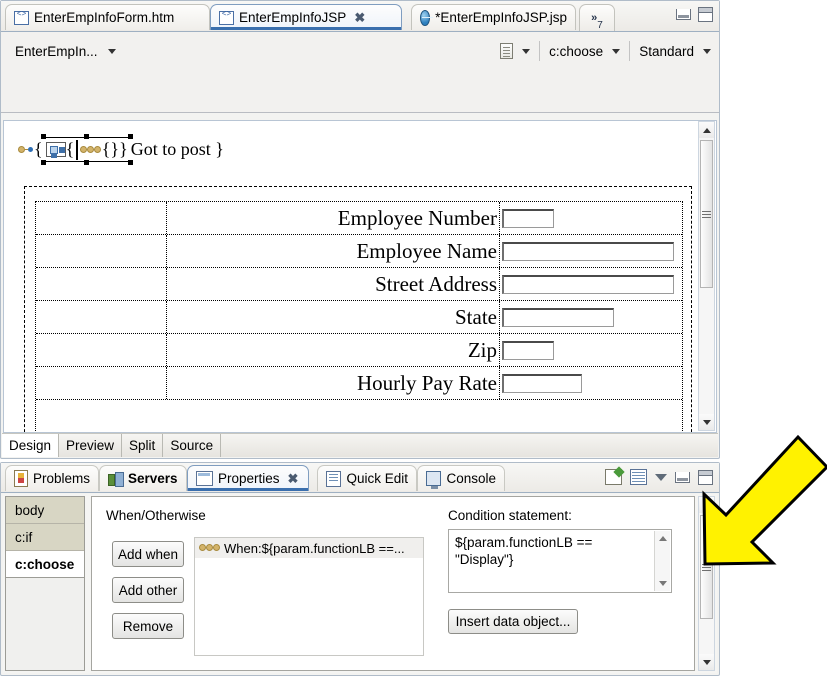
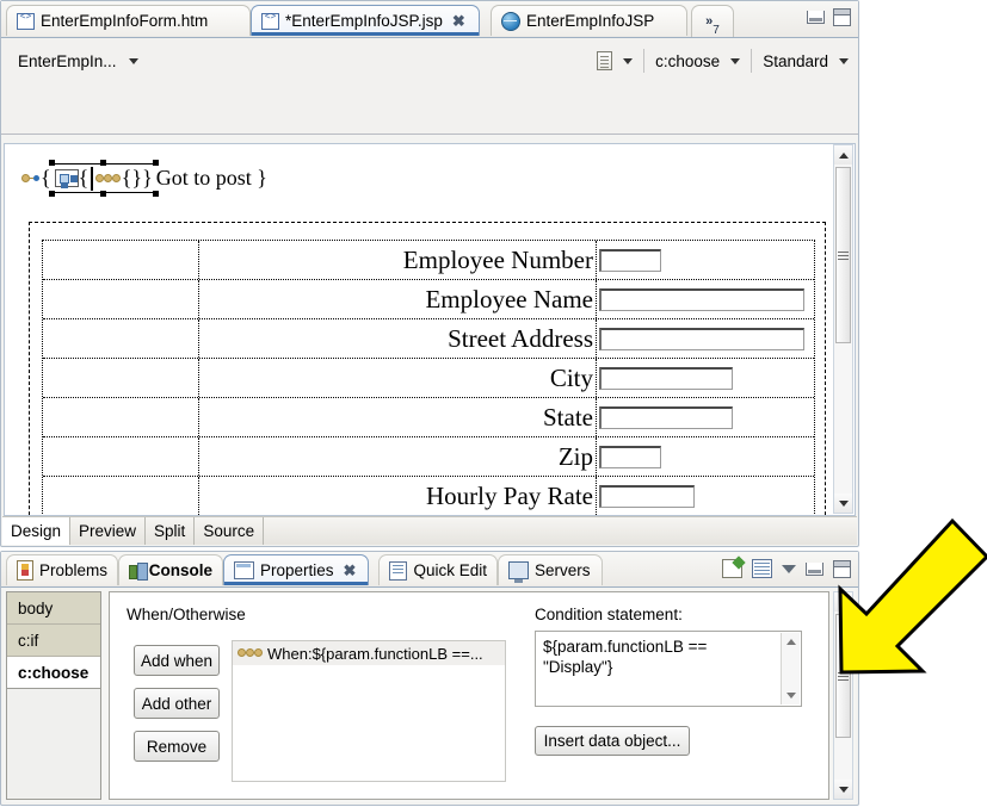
  EnterEmpInfoForm.htm
- EnterEmpInfoJSP
+ *EnterEmpInfoJSP.jsp
  ✖
- *EnterEmpInfoJSP.jsp
+ EnterEmpInfoJSP
  »
  7
  EnterEmpIn...
  c:choose
  Standard
  {
  {
  {}
  }
  Got to post }
  Employee Number
  Employee Name
  Street Address
+ City
  State
  Zip
  Hourly Pay Rate
  Design
  Preview
  Split
  Source
  Problems
- Servers
+ Console
  Properties
  ✖
  Quick Edit
- Console
+ Servers
  body
  c:if
  c:choose
  When/Otherwise
  Add when
  Add other
  Remove
  When:${param.functionLB ==...
  Condition statement:
  ${param.functionLB == "Display"}
  Insert data object...
